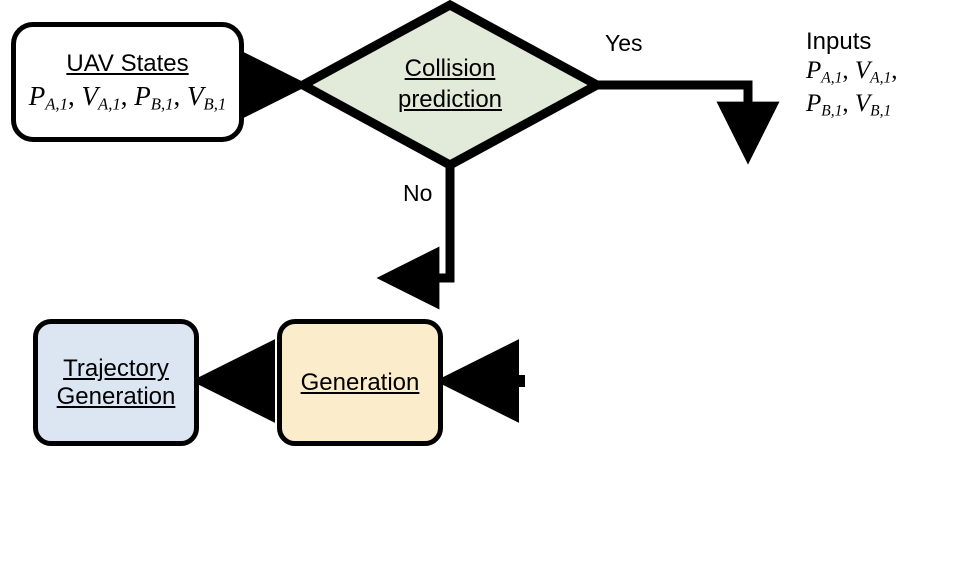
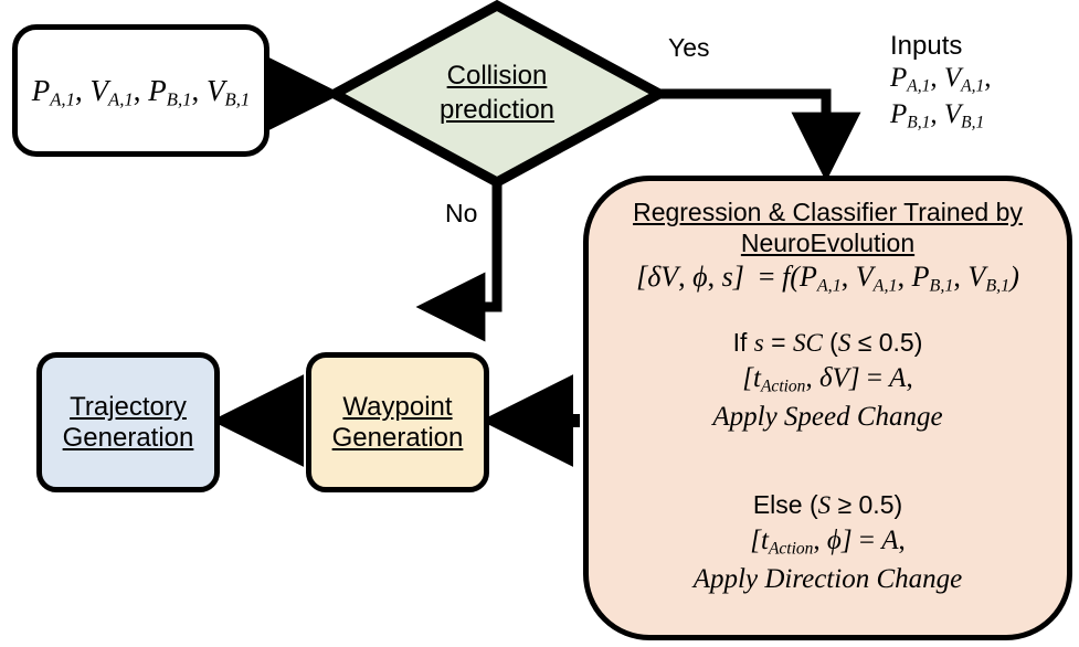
- UAV States
  PA,1, VA,1, PB,1, VB,1
  Collision
  prediction
  Yes
  No
  Inputs
  PA,1, VA,1,
  PB,1, VB,1
+ Regression & Classifier Trained by
+ NeuroEvolution
+ [δV, ϕ, s] = f(PA,1, VA,1, PB,1, VB,1)
+ If s = SC (S ≤ 0.5)
+ [tAction, δV] = A,
+ Apply Speed Change
+ Else (S ≥ 0.5)
+ [tAction, ϕ] = A,
+ Apply Direction Change
+ Waypoint
  Generation
  Trajectory
  Generation
